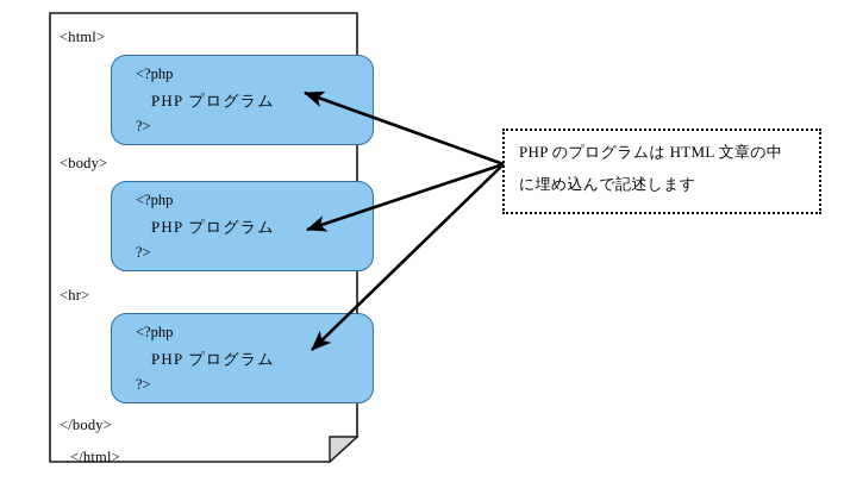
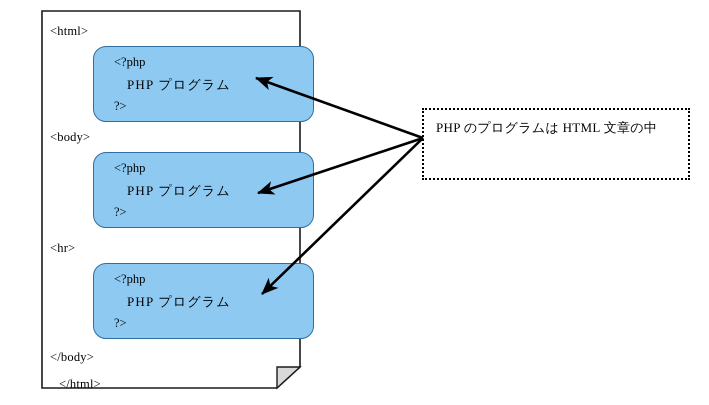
  <html>
  <body>
  <hr>
  </body>
  </html>
  <?php
  PHP プログラム
  ?>
  <?php
  PHP プログラム
  ?>
  <?php
  PHP プログラム
  ?>
  PHP のプログラムは HTML 文章の中
- に埋め込んで記述します
